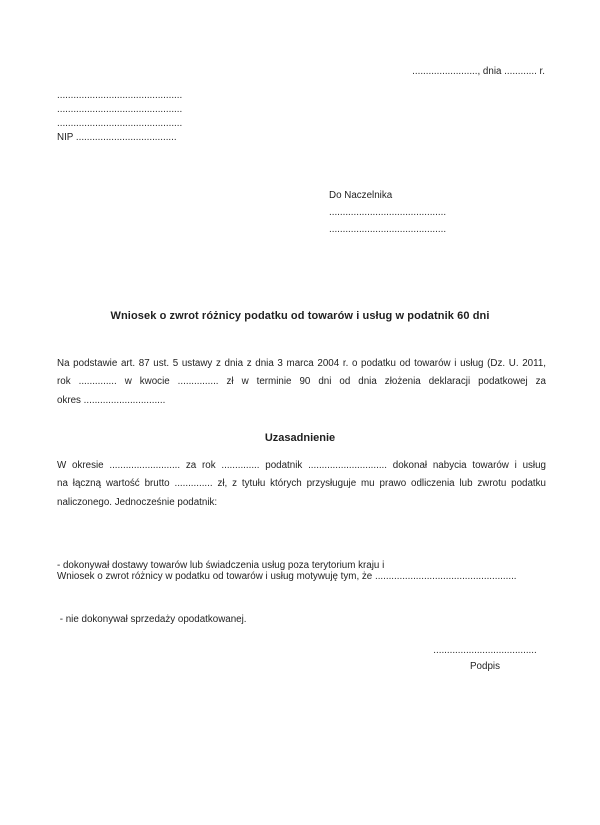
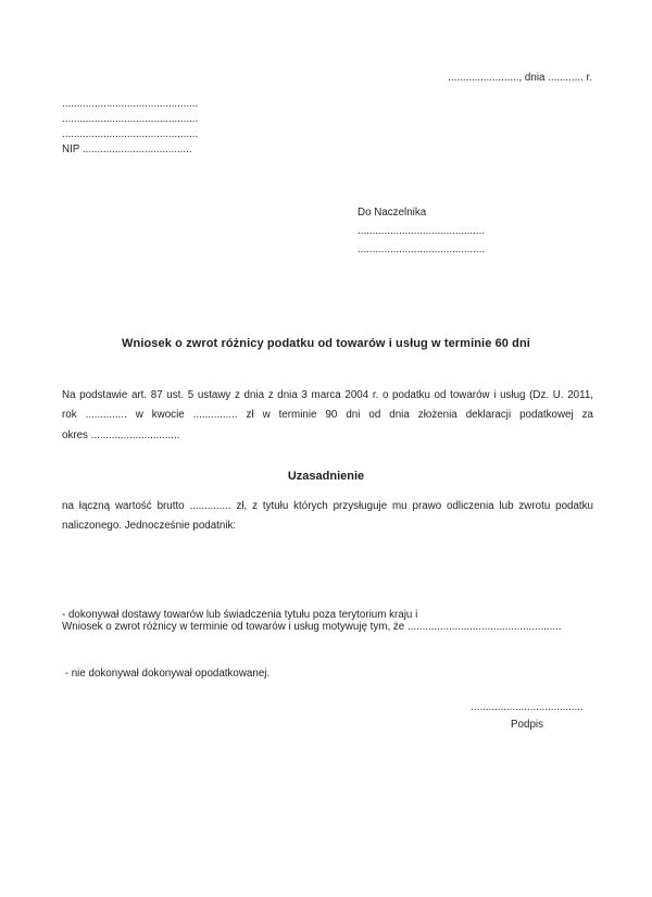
  ........................, dnia ............ r.
  ..............................................
  ..............................................
  ..............................................
  NIP .....................................
  Do Naczelnika
  ...........................................
  ...........................................
- Wniosek o zwrot różnicy podatku od towarów i usług w podatnik 60 dni
+ Wniosek o zwrot różnicy podatku od towarów i usług w terminie 60 dni
  Na podstawie art. 87 ust. 5 ustawy z dnia z dnia 3 marca 2004 r. o podatku od towarów i usług (Dz. U. 2011,
  rok .............. w kwocie ............... zł w terminie 90 dni od dnia złożenia deklaracji podatkowej za
  okres ..............................
  Uzasadnienie
- W okresie .......................... za rok .............. podatnik ............................. dokonał nabycia towarów i usług
  na łączną wartość brutto .............. zł, z tytułu których przysługuje mu prawo odliczenia lub zwrotu podatku
  naliczonego. Jednocześnie podatnik:
- - dokonywał dostawy towarów lub świadczenia usług poza terytorium kraju i
+ - dokonywał dostawy towarów lub świadczenia tytułu poza terytorium kraju i
- - nie dokonywał sprzedaży opodatkowanej.
+ - nie dokonywał dokonywał opodatkowanej.
- Wniosek o zwrot różnicy w podatku od towarów i usług motywuję tym, że ....................................................
+ Wniosek o zwrot różnicy w terminie od towarów i usług motywuję tym, że ....................................................
  ......................................
  Podpis
